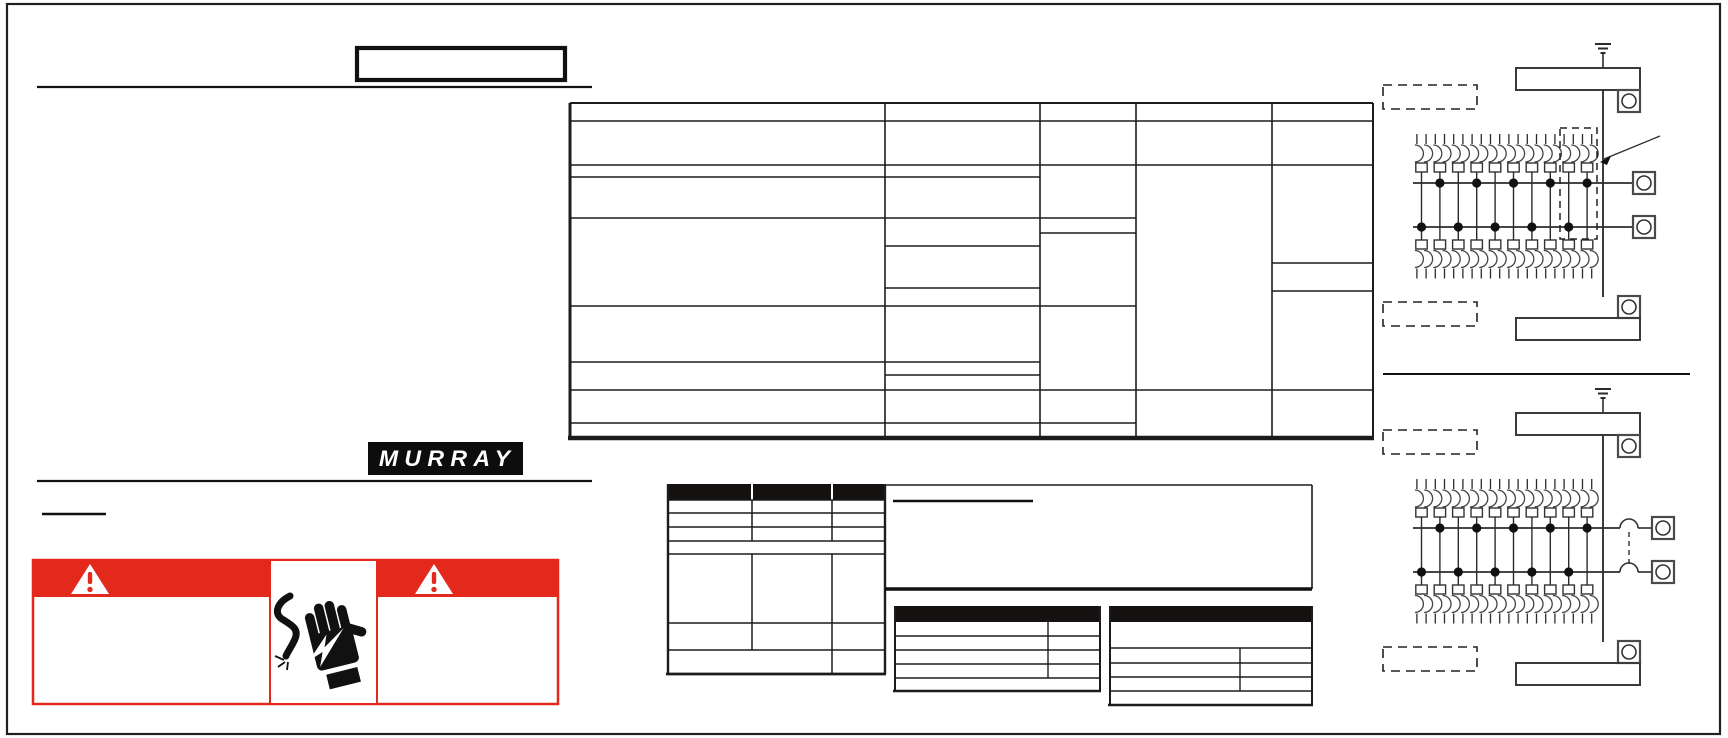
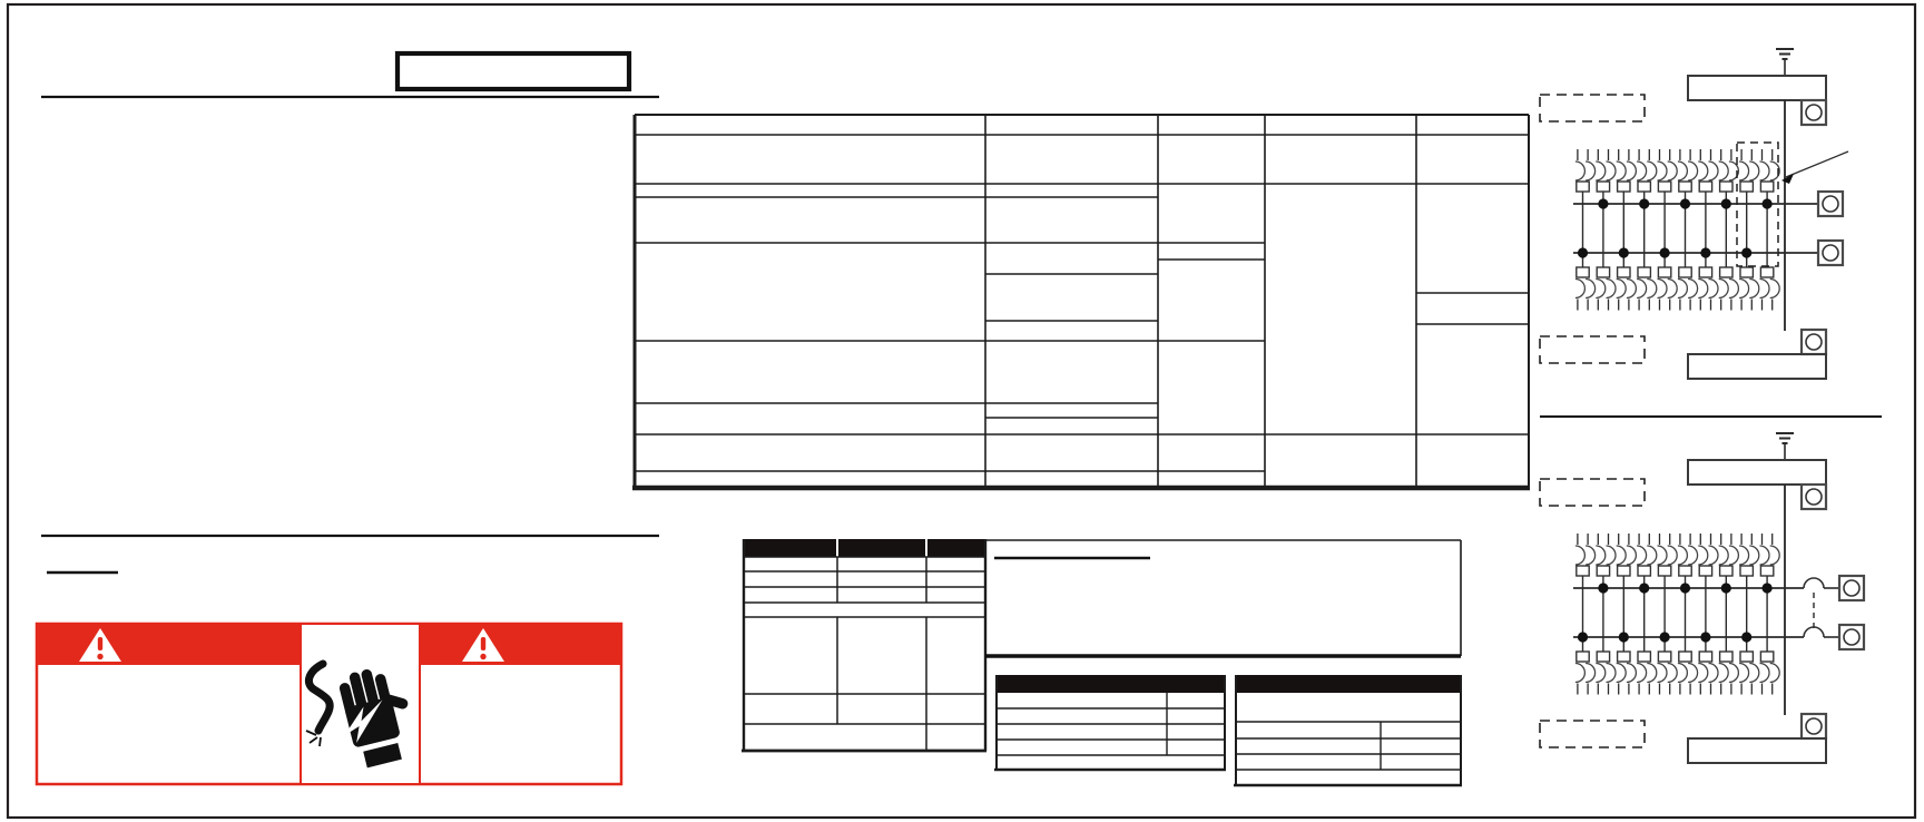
- MURRAY
